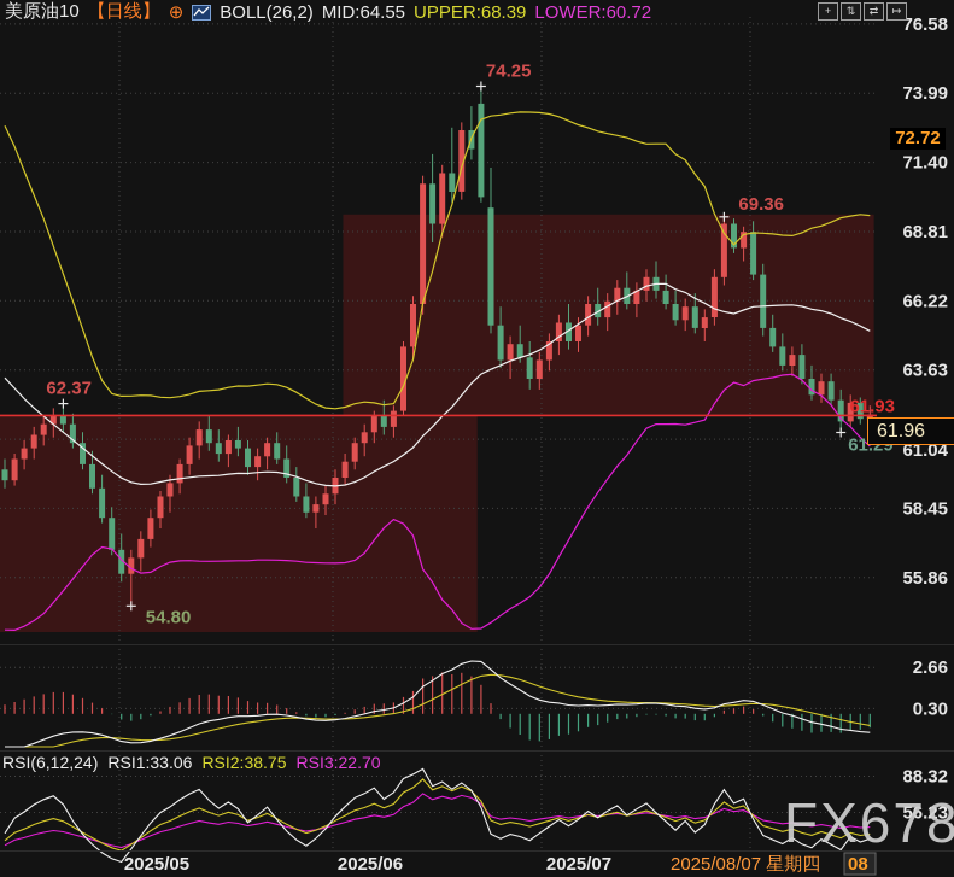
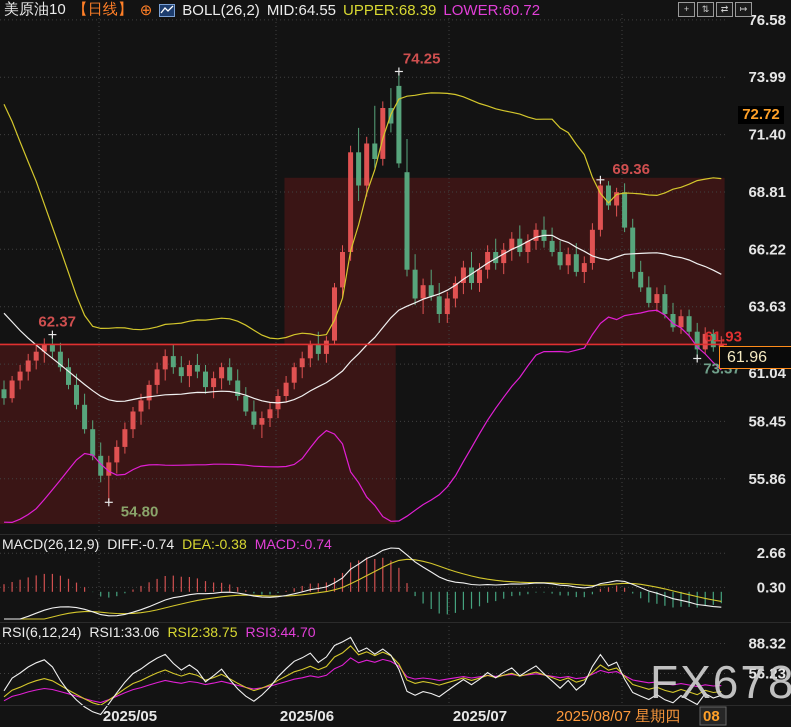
  61.93
  62.37
  54.80
  74.25
  69.36
- 61.29
+ 73.37
  76.58
  73.99
  71.40
  68.81
  66.22
  63.63
  61.04
  58.45
  55.86
  2.66
  0.30
  88.32
  56.23
  2025/05
  2025/06
  2025/07
  2025/08/07 星期四
  08
  美原油10
  【日线】
  ⊕
  BOLL(26,2)
  MID:64.55
  UPPER:68.39
  LOWER:60.72
  +
  ⇅
  ⇄
  ↦
+ MACD(26,12,9)
+ DIFF:-0.74
+ DEA:-0.38
+ MACD:-0.74
  RSI(6,12,24)
  RSI1:33.06
  RSI2:38.75
- RSI3:22.70
+ RSI3:44.70
  72.72
  61.96
  FX678
